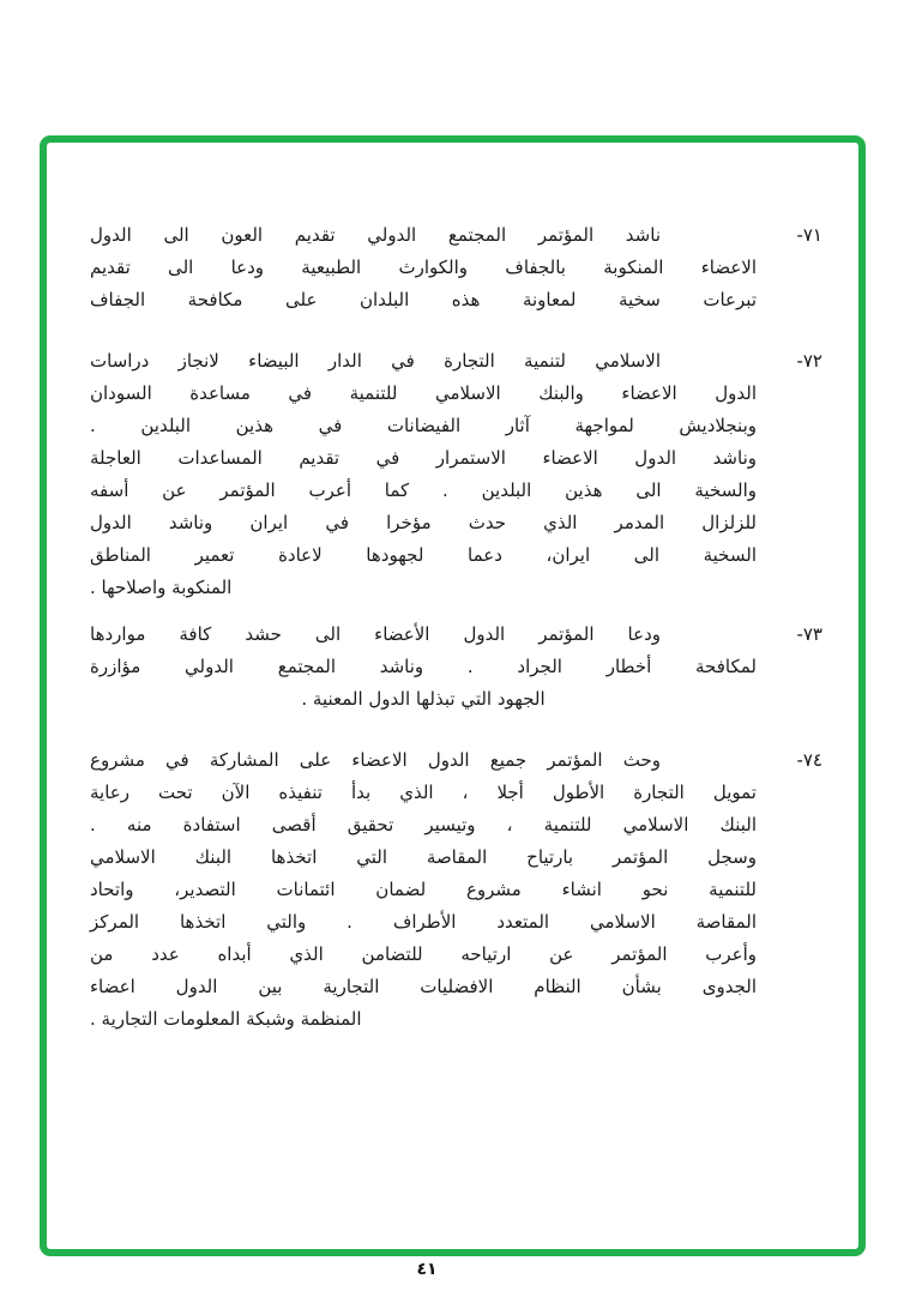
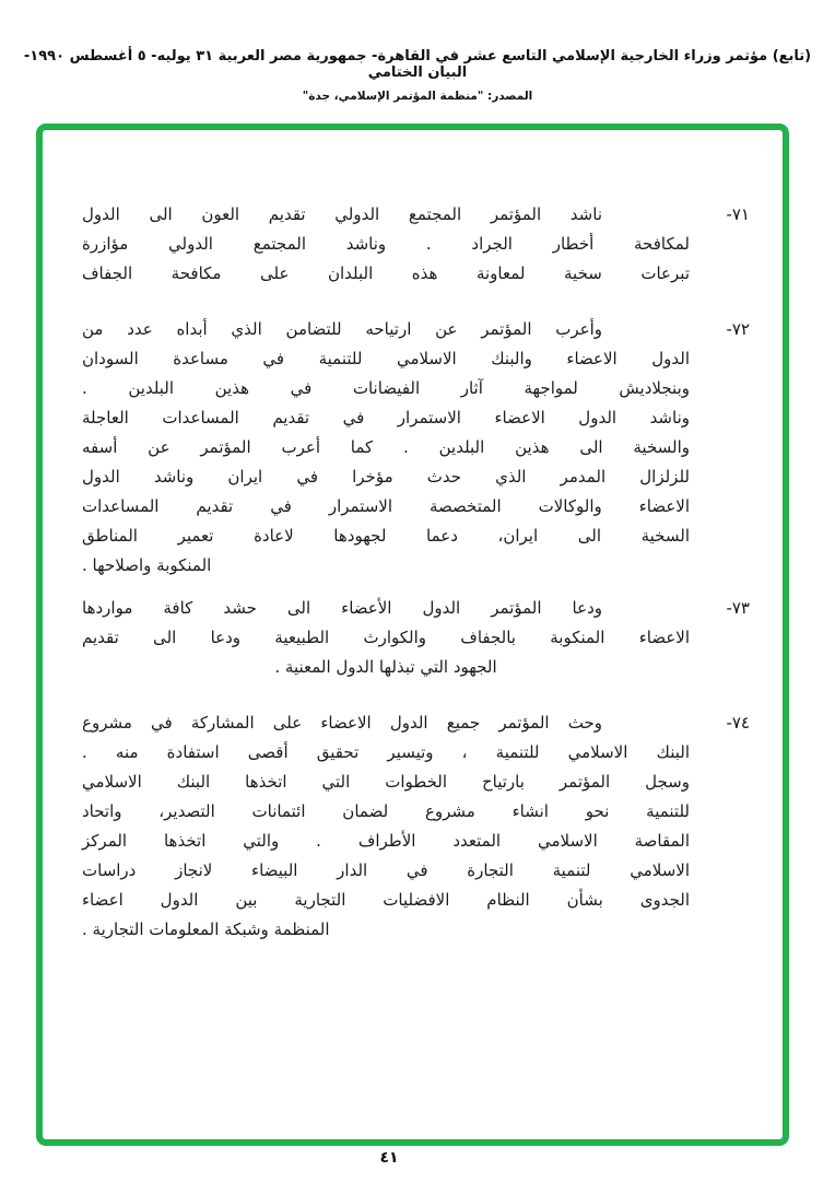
+ (تابع) مؤتمر وزراء الخارجية الإسلامي التاسع عشر في القاهرة- جمهورية مصر العربية ٣١ يوليه- ٥ أغسطس ١٩٩٠- البيان الختامي
+ المصدر: "منظمة المؤتمر الإسلامي، جدة"
  ٧١-
  ناشد المؤتمر المجتمع الدولي تقديم العون الى الدول
- الاعضاء المنكوبة بالجفاف والكوارث الطبيعية ودعا الى تقديم
+ لمكافحة أخطار الجراد . وناشد المجتمع الدولي مؤازرة
  تبرعات سخية لمعاونة هذه البلدان على مكافحة الجفاف
  ٧٢-
- الاسلامي لتنمية التجارة في الدار البيضاء لانجاز دراسات
+ وأعرب المؤتمر عن ارتياحه للتضامن الذي أبداه عدد من
  الدول الاعضاء والبنك الاسلامي للتنمية في مساعدة السودان
  وبنجلاديش لمواجهة آثار الفيضانات في هذين البلدين .
  وناشد الدول الاعضاء الاستمرار في تقديم المساعدات العاجلة
  والسخية الى هذين البلدين . كما أعرب المؤتمر عن أسفه
  للزلزال المدمر الذي حدث مؤخرا في ايران وناشد الدول
+ الاعضاء والوكالات المتخصصة الاستمرار في تقديم المساعدات
  السخية الى ايران، دعما لجهودها لاعادة تعمير المناطق
  المنكوبة واصلاحها .
  ٧٣-
  ودعا المؤتمر الدول الأعضاء الى حشد كافة مواردها
- لمكافحة أخطار الجراد . وناشد المجتمع الدولي مؤازرة
+ الاعضاء المنكوبة بالجفاف والكوارث الطبيعية ودعا الى تقديم
  الجهود التي تبذلها الدول المعنية .
  ٧٤-
  وحث المؤتمر جميع الدول الاعضاء على المشاركة في مشروع
- تمويل التجارة الأطول أجلا ، الذي بدأ تنفيذه الآن تحت رعاية
  البنك الاسلامي للتنمية ، وتيسير تحقيق أقصى استفادة منه .
- وسجل المؤتمر بارتياح المقاصة التي اتخذها البنك الاسلامي
+ وسجل المؤتمر بارتياح الخطوات التي اتخذها البنك الاسلامي
  للتنمية نحو انشاء مشروع لضمان ائتمانات التصدير، واتحاد
  المقاصة الاسلامي المتعدد الأطراف . والتي اتخذها المركز
- وأعرب المؤتمر عن ارتياحه للتضامن الذي أبداه عدد من
+ الاسلامي لتنمية التجارة في الدار البيضاء لانجاز دراسات
  الجدوى بشأن النظام الافضليات التجارية بين الدول اعضاء
  المنظمة وشبكة المعلومات التجارية .
  ٤١
